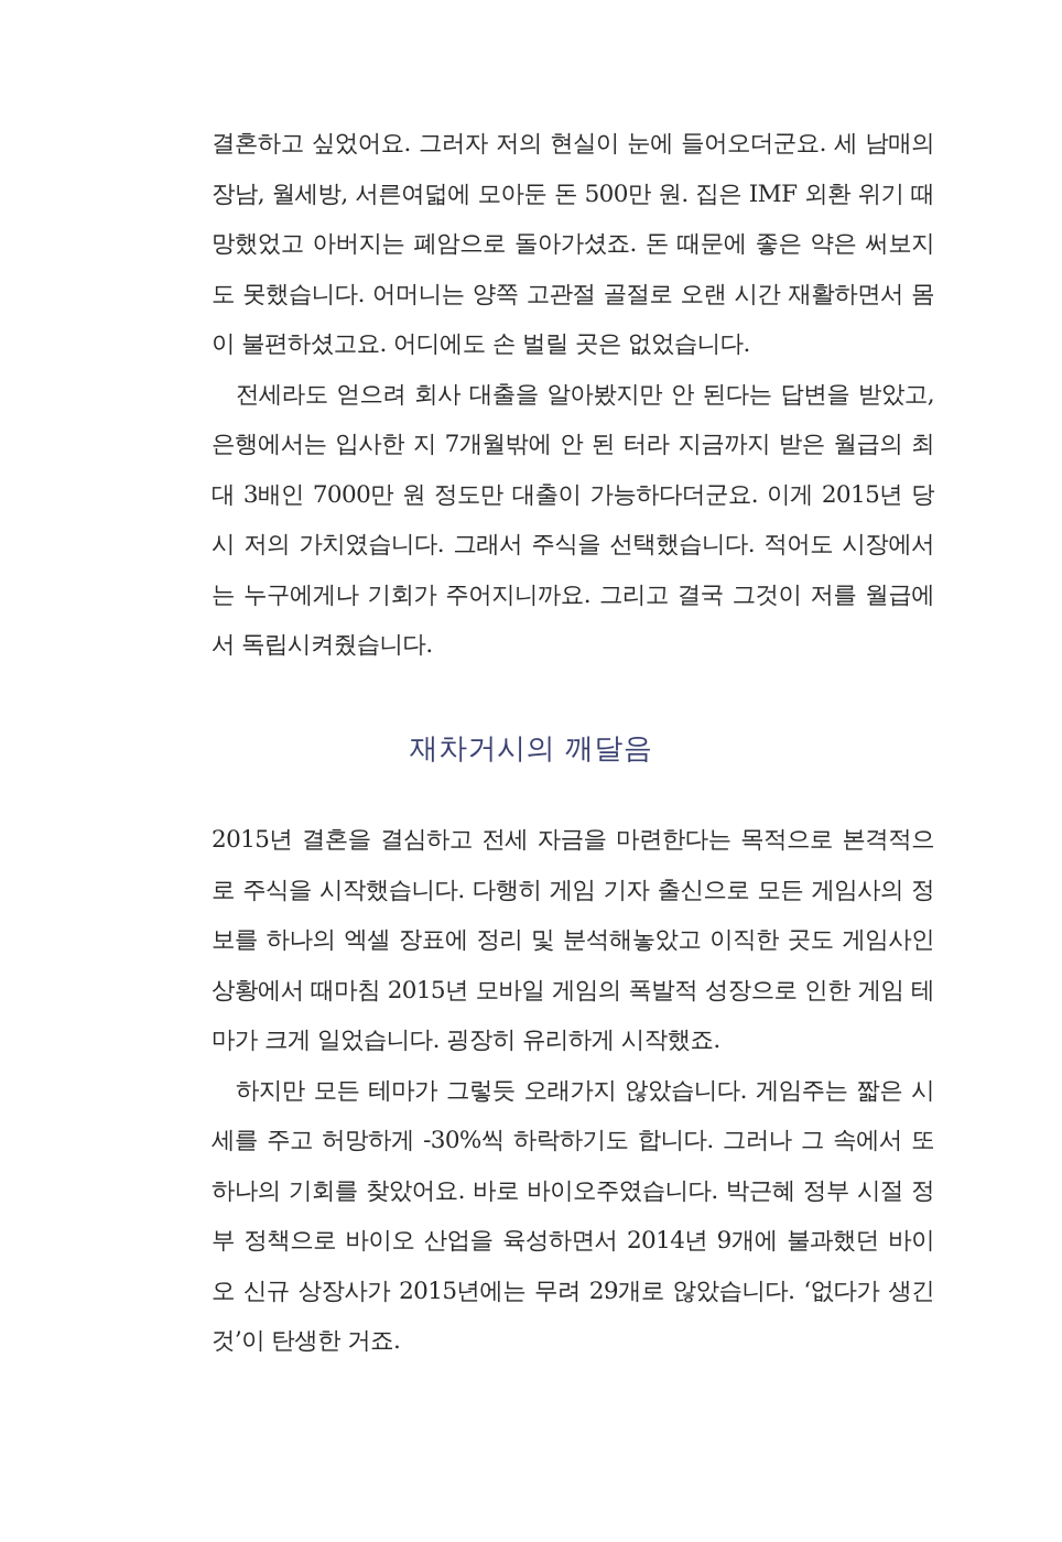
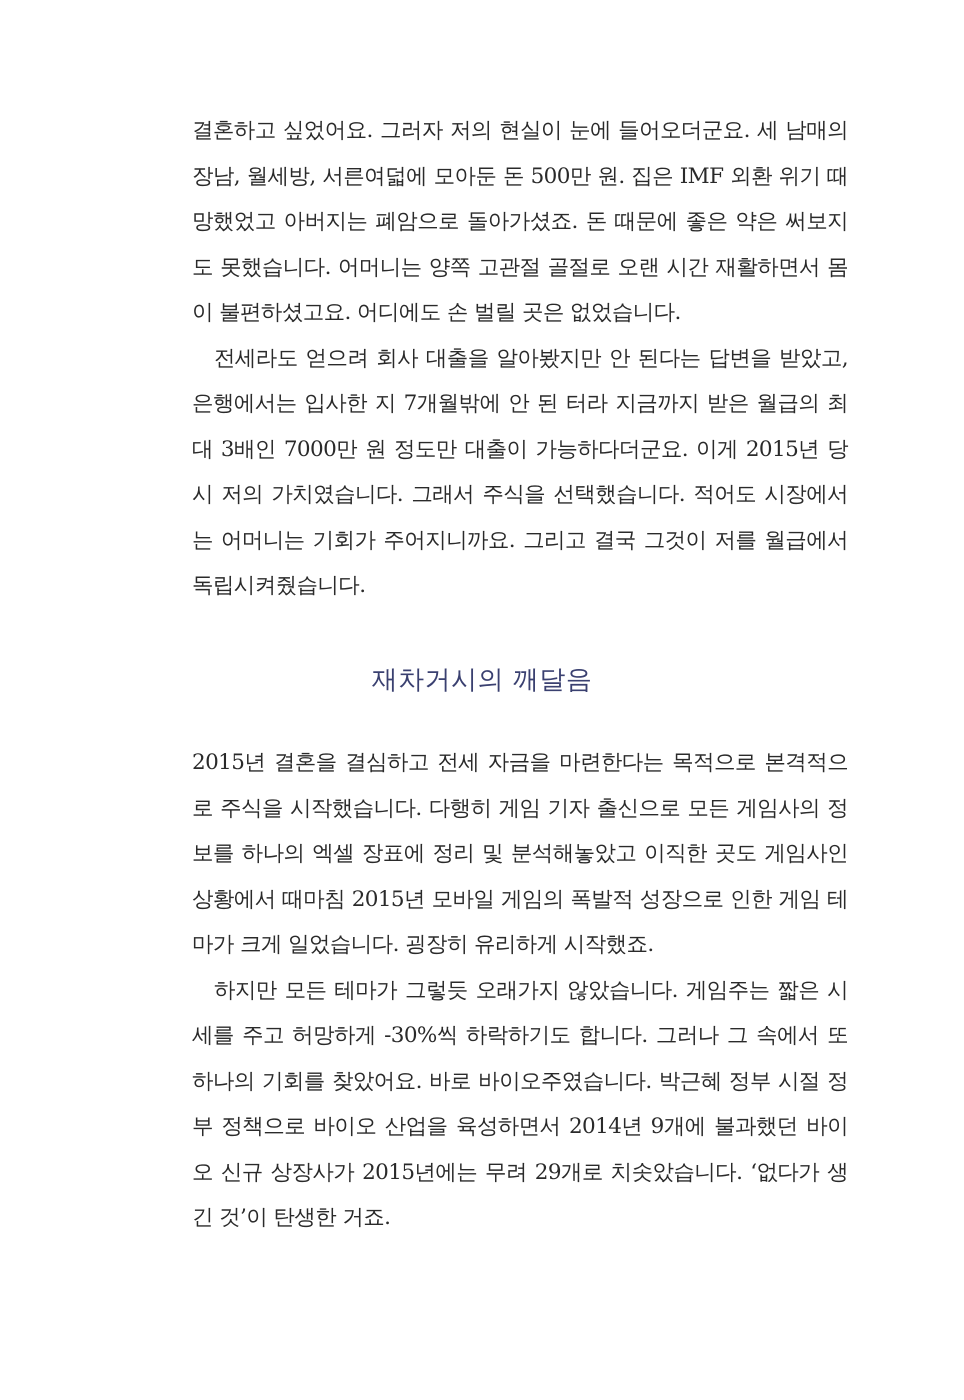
  결혼하고 싶었어요. 그러자 저의 현실이 눈에 들어오더군요. 세 남매의 장남, 월세방, 서른여덟에 모아둔 돈 500만 원. 집은 IMF 외환 위기 때 망했었고 아버지는 폐암으로 돌아가셨죠. 돈 때문에 좋은 약은 써보지도 못했습니다. 어머니는 양쪽 고관절 골절로 오랜 시간 재활하면서 몸이 불편하셨고요. 어디에도 손 벌릴 곳은 없었습니다.
- 전세라도 얻으려 회사 대출을 알아봤지만 안 된다는 답변을 받았고, 은행에서는 입사한 지 7개월밖에 안 된 터라 지금까지 받은 월급의 최대 3배인 7000만 원 정도만 대출이 가능하다더군요. 이게 2015년 당시 저의 가치였습니다. 그래서 주식을 선택했습니다. 적어도 시장에서는 누구에게나 기회가 주어지니까요. 그리고 결국 그것이 저를 월급에서 독립시켜줬습니다.
+ 전세라도 얻으려 회사 대출을 알아봤지만 안 된다는 답변을 받았고, 은행에서는 입사한 지 7개월밖에 안 된 터라 지금까지 받은 월급의 최대 3배인 7000만 원 정도만 대출이 가능하다더군요. 이게 2015년 당시 저의 가치였습니다. 그래서 주식을 선택했습니다. 적어도 시장에서는 어머니는 기회가 주어지니까요. 그리고 결국 그것이 저를 월급에서 독립시켜줬습니다.
  재차거시의 깨달음
  2015년 결혼을 결심하고 전세 자금을 마련한다는 목적으로 본격적으로 주식을 시작했습니다. 다행히 게임 기자 출신으로 모든 게임사의 정보를 하나의 엑셀 장표에 정리 및 분석해놓았고 이직한 곳도 게임사인 상황에서 때마침 2015년 모바일 게임의 폭발적 성장으로 인한 게임 테마가 크게 일었습니다. 굉장히 유리하게 시작했죠.
- 하지만 모든 테마가 그렇듯 오래가지 않았습니다. 게임주는 짧은 시세를 주고 허망하게 -30%씩 하락하기도 합니다. 그러나 그 속에서 또 하나의 기회를 찾았어요. 바로 바이오주였습니다. 박근혜 정부 시절 정부 정책으로 바이오 산업을 육성하면서 2014년 9개에 불과했던 바이오 신규 상장사가 2015년에는 무려 29개로 않았습니다. ‘없다가 생긴 것’이 탄생한 거죠.
+ 하지만 모든 테마가 그렇듯 오래가지 않았습니다. 게임주는 짧은 시세를 주고 허망하게 -30%씩 하락하기도 합니다. 그러나 그 속에서 또 하나의 기회를 찾았어요. 바로 바이오주였습니다. 박근혜 정부 시절 정부 정책으로 바이오 산업을 육성하면서 2014년 9개에 불과했던 바이오 신규 상장사가 2015년에는 무려 29개로 치솟았습니다. ‘없다가 생긴 것’이 탄생한 거죠.
